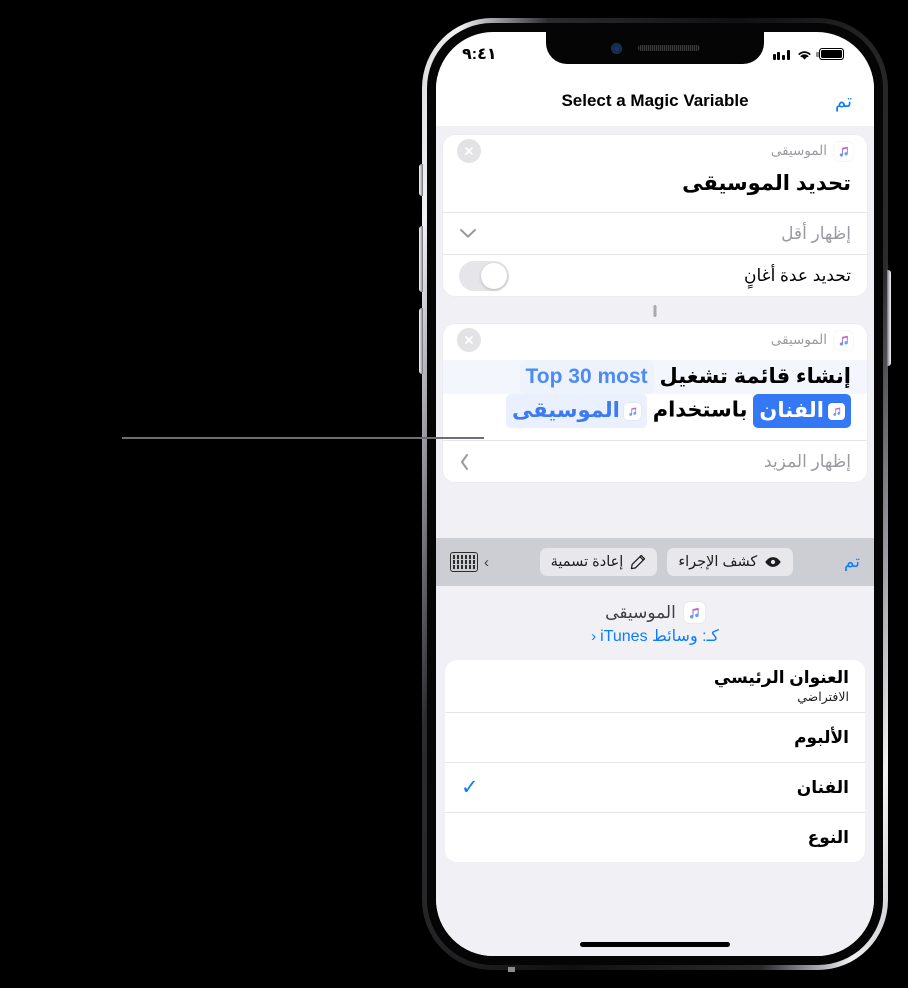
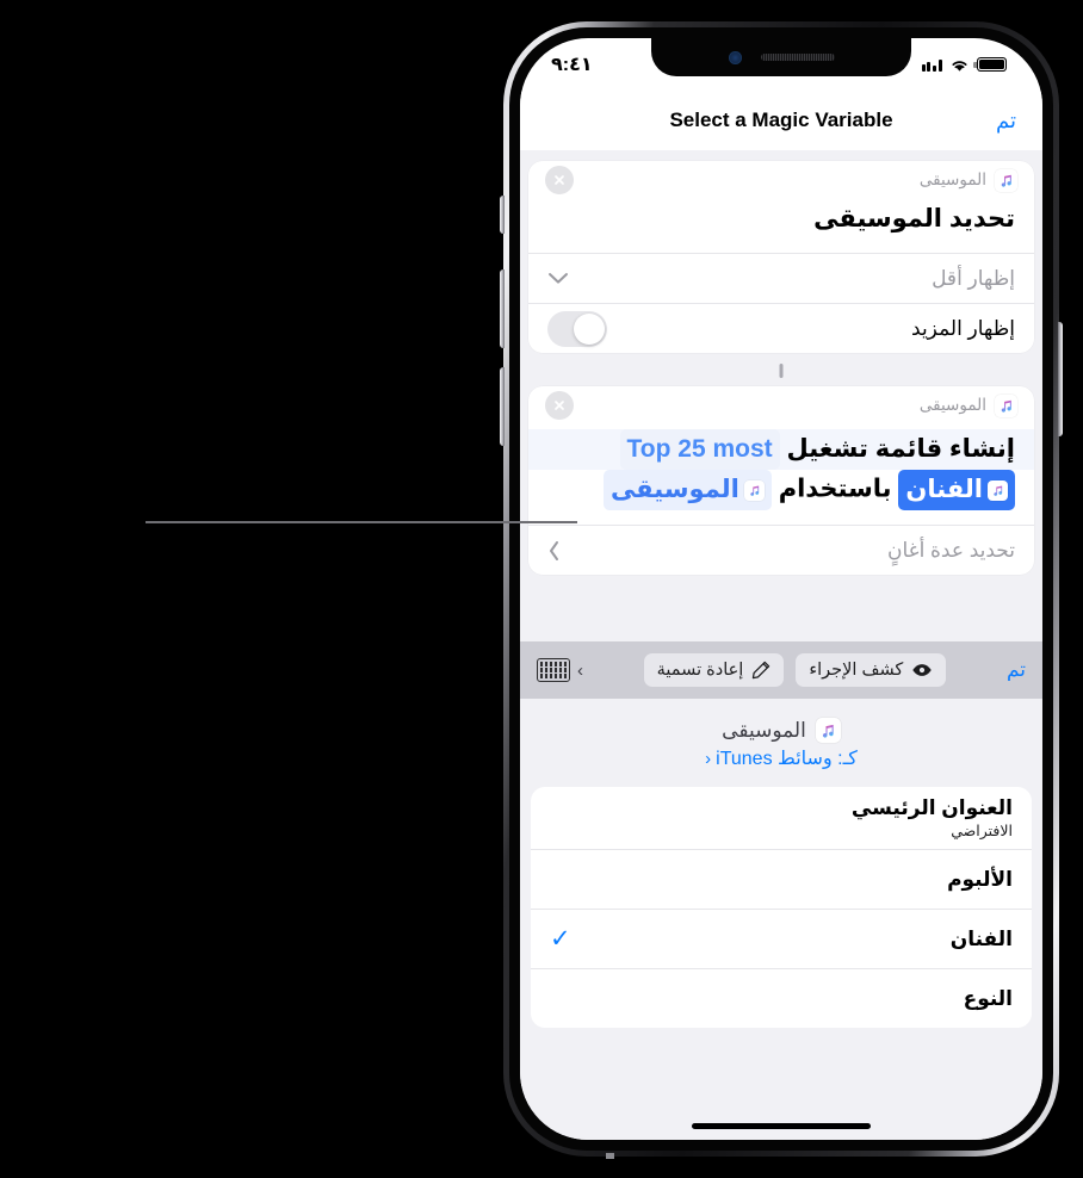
  ٩:٤١
  تم
  Select a Magic Variable
  الموسيقى
  تحديد الموسيقى
  إظهار أقل
- تحديد عدة أغانٍ
+ إظهار المزيد
  الموسيقى
- إنشاء قائمة تشغيل Top 30 most
+ إنشاء قائمة تشغيل Top 25 most
  الفنان
  باستخدام
  الموسيقى
- إظهار المزيد
+ تحديد عدة أغانٍ
  تم
  كشف الإجراء
  إعادة تسمية
  ›
  الموسيقى
  كـ: وسائط iTunes
  ‹
  العنوان الرئيسي
  الافتراضي
  الألبوم
  الفنان
  ✓
  النوع
